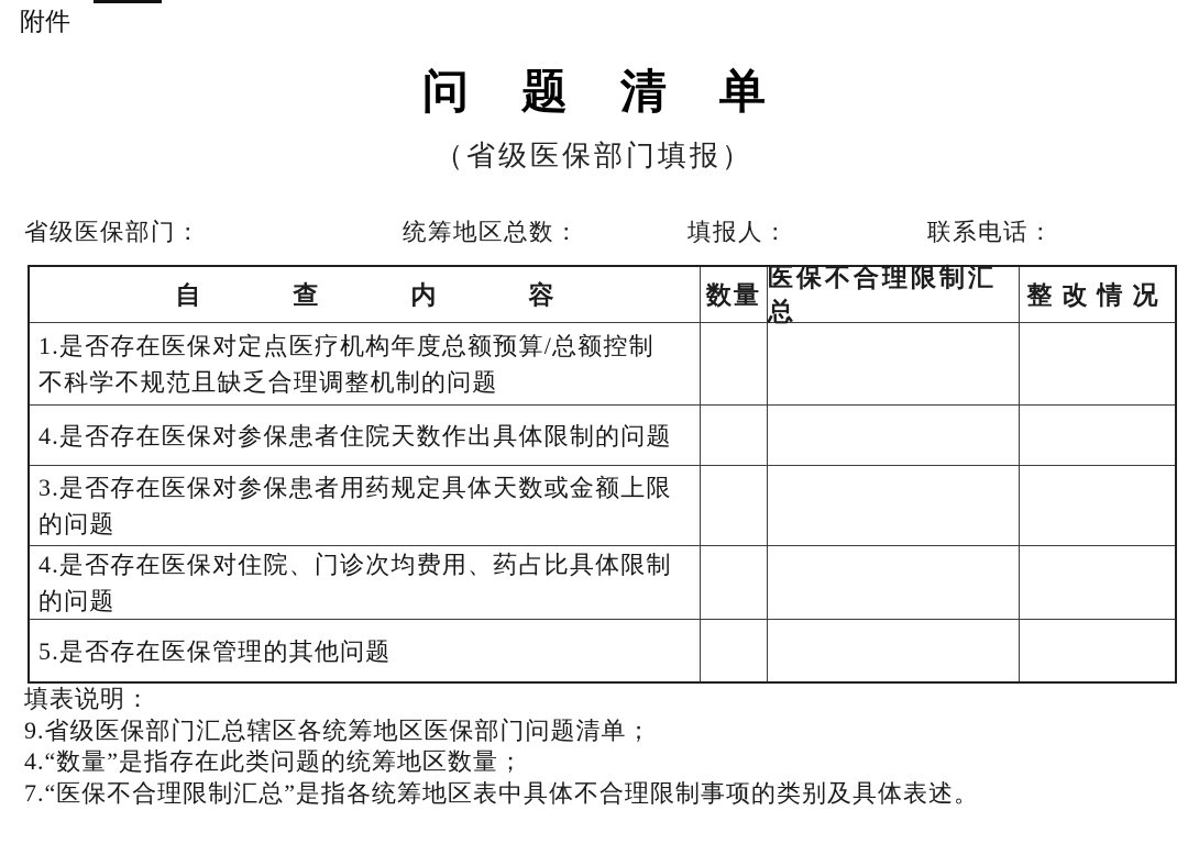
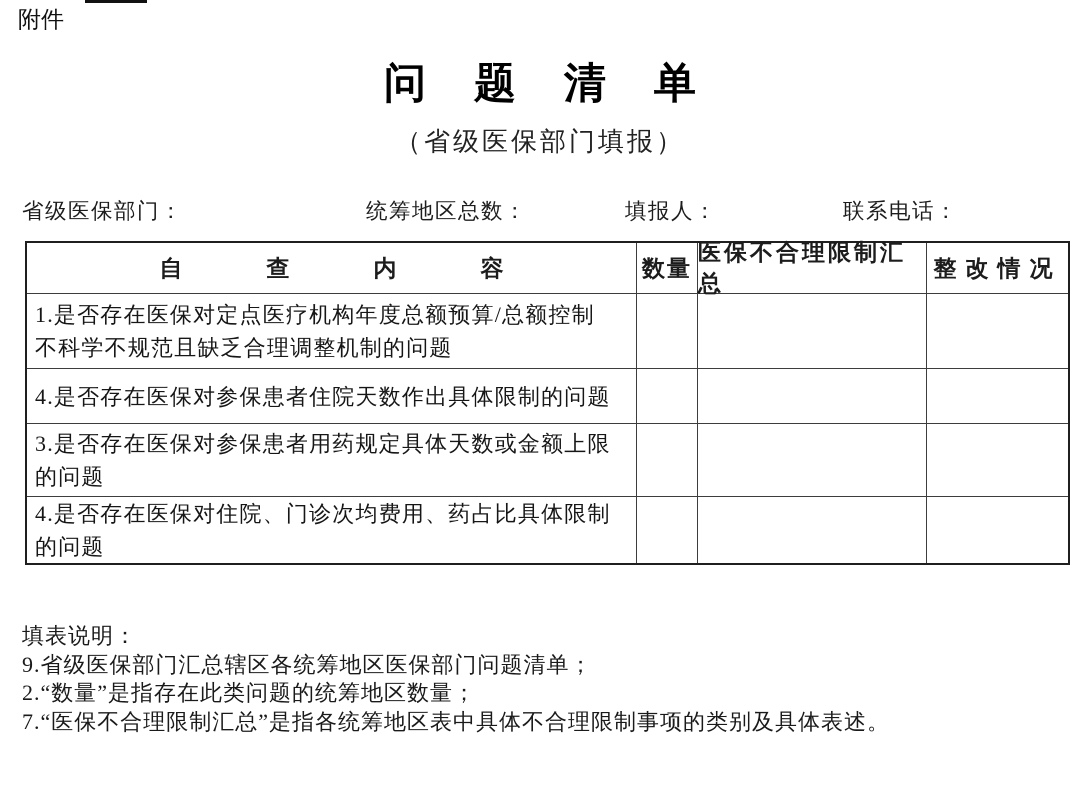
  附件
  问题清单
  （省级医保部门填报）
  省级医保部门：
  统筹地区总数：
  填报人：
  联系电话：
  自查内容
  数量
  医保不合理限制汇总
  整改情况
  1.是否存在医保对定点医疗机构年度总额预算/总额控制
  不科学不规范且缺乏合理调整机制的问题
  4.是否存在医保对参保患者住院天数作出具体限制的问题
  3.是否存在医保对参保患者用药规定具体天数或金额上限
  的问题
  4.是否存在医保对住院、门诊次均费用、药占比具体限制
  的问题
- 5.是否存在医保管理的其他问题
  填表说明：
  9.省级医保部门汇总辖区各统筹地区医保部门问题清单；
- 4.“数量”是指存在此类问题的统筹地区数量；
+ 2.“数量”是指存在此类问题的统筹地区数量；
  7.“医保不合理限制汇总”是指各统筹地区表中具体不合理限制事项的类别及具体表述。
